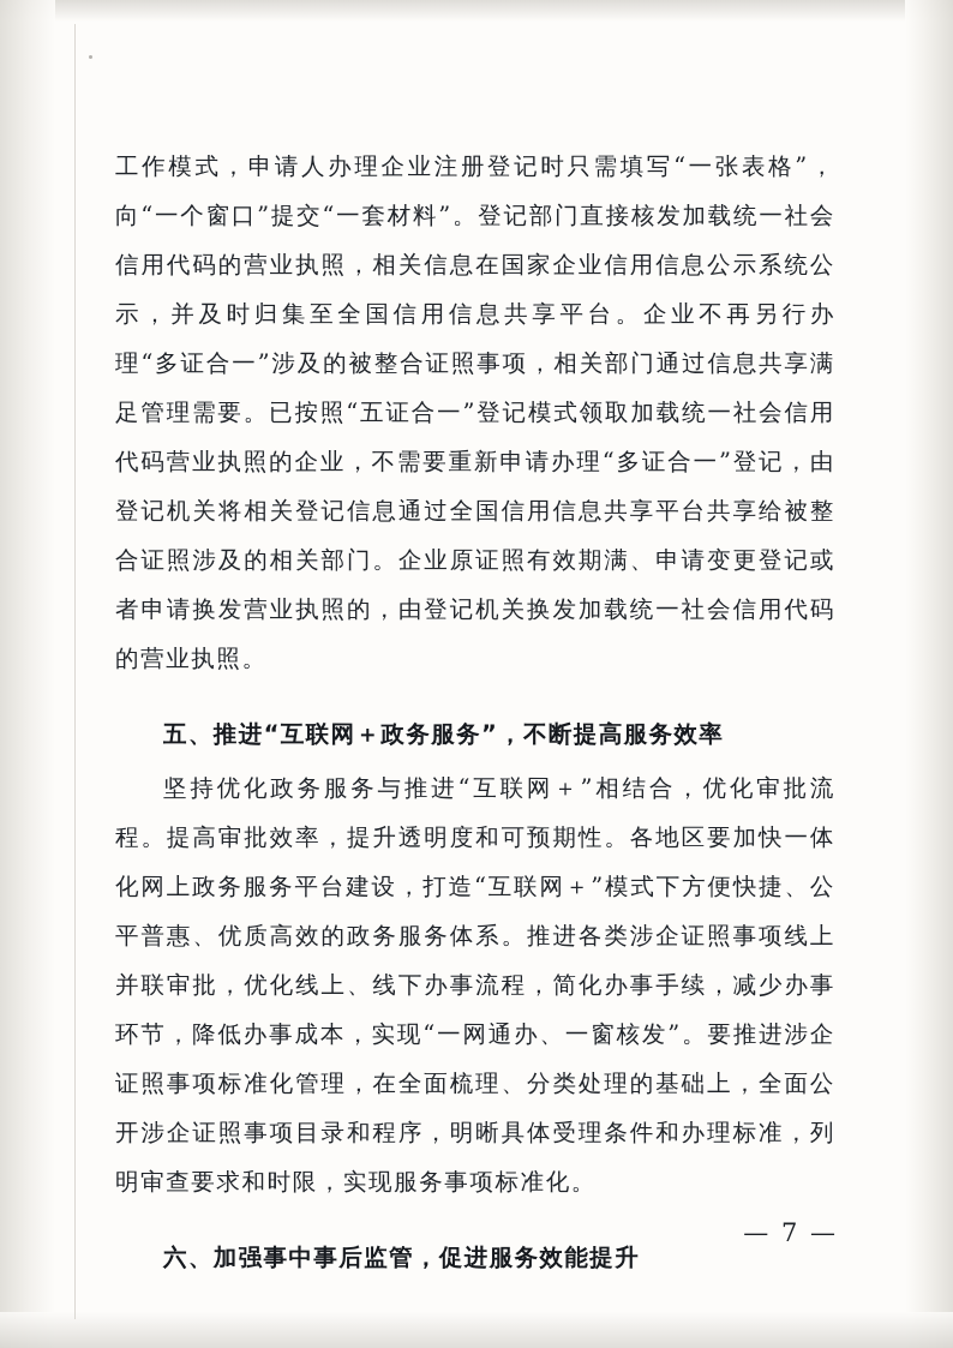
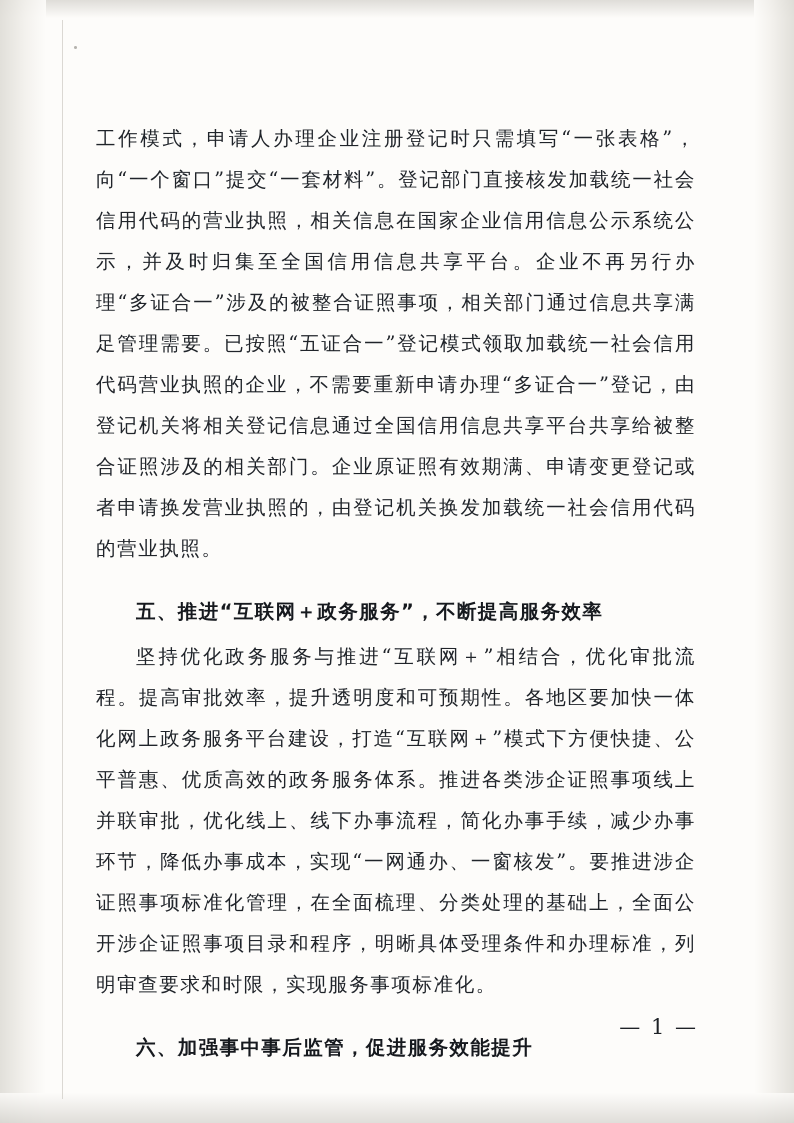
  工作模式，申请人办理企业注册登记时只需填写“一张表格”，向“一个窗口”提交“一套材料”。登记部门直接核发加载统一社会信用代码的营业执照，相关信息在国家企业信用信息公示系统公示，并及时归集至全国信用信息共享平台。企业不再另行办理“多证合一”涉及的被整合证照事项，相关部门通过信息共享满足管理需要。已按照“五证合一”登记模式领取加载统一社会信用代码营业执照的企业，不需要重新申请办理“多证合一”登记，由登记机关将相关登记信息通过全国信用信息共享平台共享给被整合证照涉及的相关部门。企业原证照有效期满、申请变更登记或者申请换发营业执照的，由登记机关换发加载统一社会信用代码的营业执照。
  五、推进“互联网＋政务服务”，不断提高服务效率
  坚持优化政务服务与推进“互联网＋”相结合，优化审批流程。提高审批效率，提升透明度和可预期性。各地区要加快一体化网上政务服务平台建设，打造“互联网＋”模式下方便快捷、公平普惠、优质高效的政务服务体系。推进各类涉企证照事项线上并联审批，优化线上、线下办事流程，简化办事手续，减少办事环节，降低办事成本，实现“一网通办、一窗核发”。要推进涉企证照事项标准化管理，在全面梳理、分类处理的基础上，全面公开涉企证照事项目录和程序，明晰具体受理条件和办理标准，列明审查要求和时限，实现服务事项标准化。
  六、加强事中事后监管，促进服务效能提升
- — 7 —
+ — 1 —
